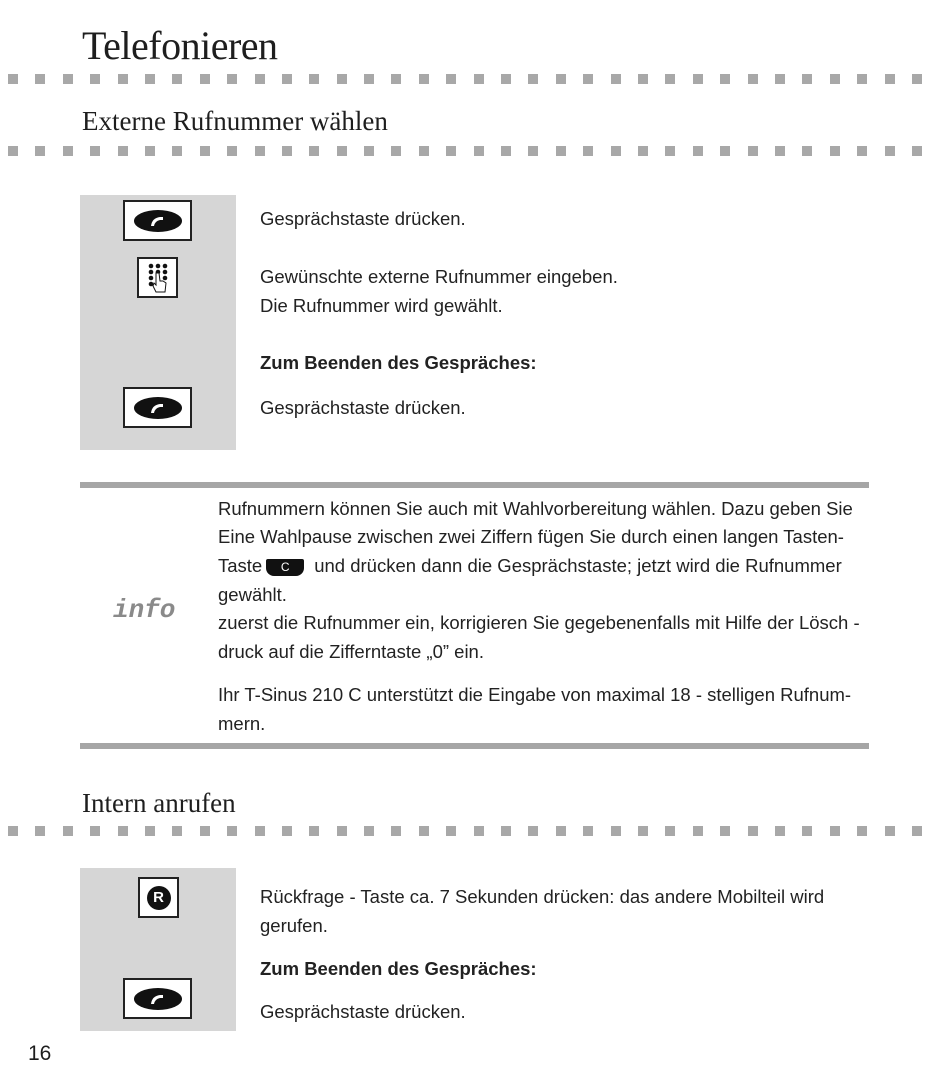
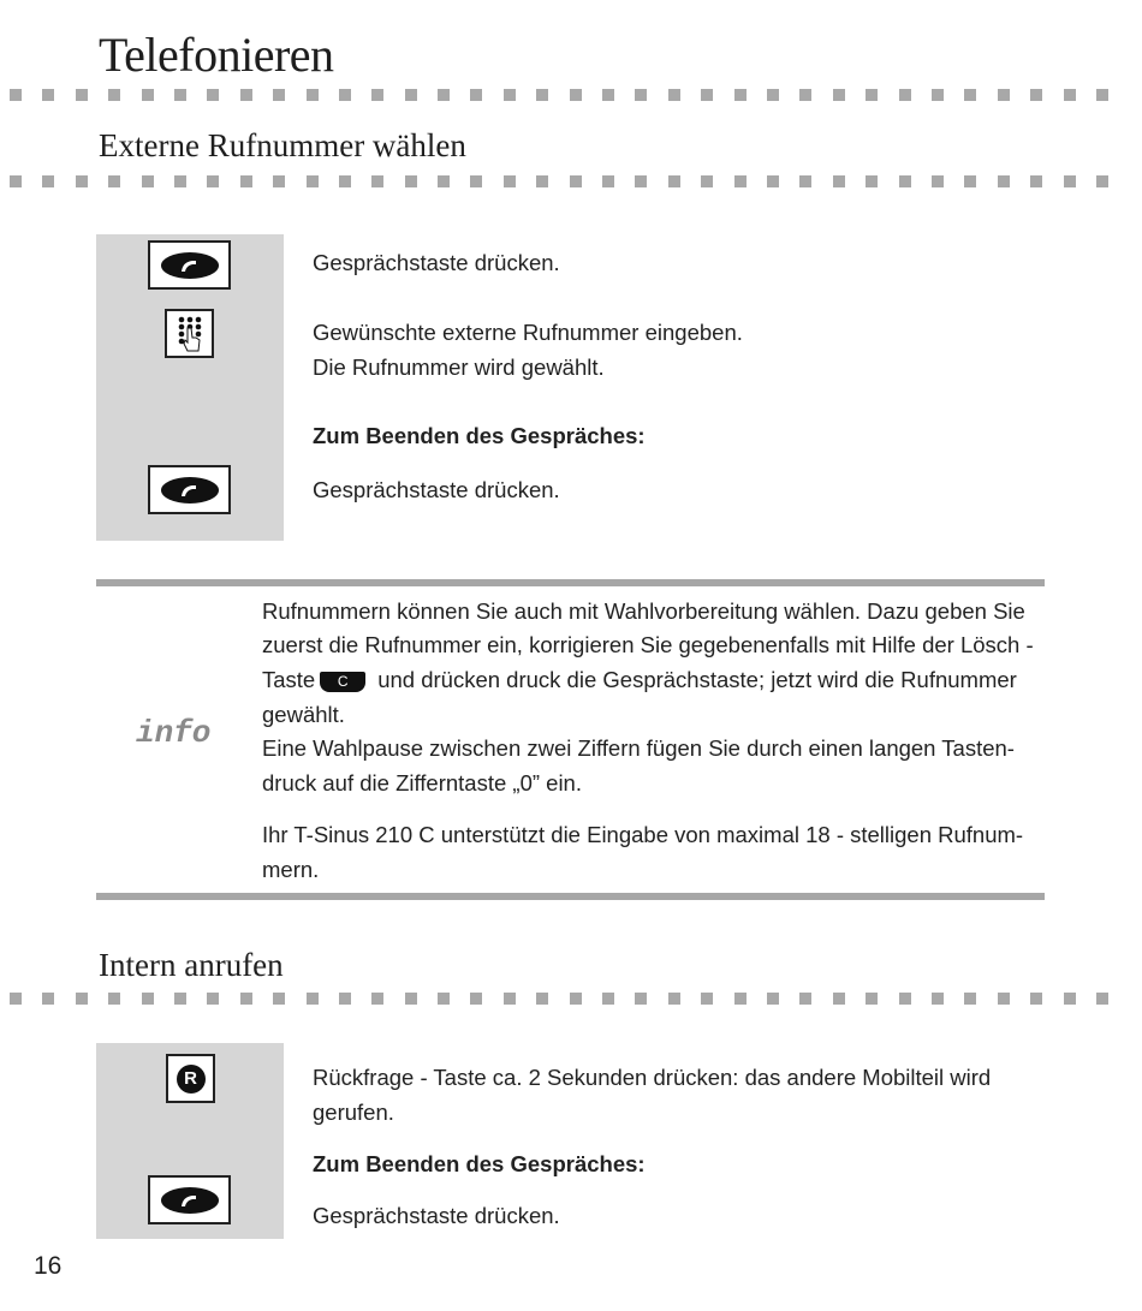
  Telefonieren
  Externe Rufnummer wählen
  Gesprächstaste drücken.
  Gewünschte externe Rufnummer eingeben.
  Die Rufnummer wird gewählt.
  Zum Beenden des Gespräches:
  Gesprächstaste drücken.
  info
  Rufnummern können Sie auch mit Wahlvorbereitung wählen. Dazu geben Sie
- Eine Wahlpause zwischen zwei Ziffern fügen Sie durch einen langen Tasten-
+ zuerst die Rufnummer ein, korrigieren Sie gegebenenfalls mit Hilfe der Lösch -
- Taste C und drücken dann die Gesprächstaste; jetzt wird die Rufnummer
+ Taste C und drücken druck die Gesprächstaste; jetzt wird die Rufnummer
  gewählt.
- zuerst die Rufnummer ein, korrigieren Sie gegebenenfalls mit Hilfe der Lösch -
+ Eine Wahlpause zwischen zwei Ziffern fügen Sie durch einen langen Tasten-
  druck auf die Zifferntaste „0” ein.
  Ihr T-Sinus 210 C unterstützt die Eingabe von maximal 18 - stelligen Rufnum-
  mern.
  Intern anrufen
  R
- Rückfrage - Taste ca. 7 Sekunden drücken: das andere Mobilteil wird
+ Rückfrage - Taste ca. 2 Sekunden drücken: das andere Mobilteil wird
  gerufen.
  Zum Beenden des Gespräches:
  Gesprächstaste drücken.
  16
